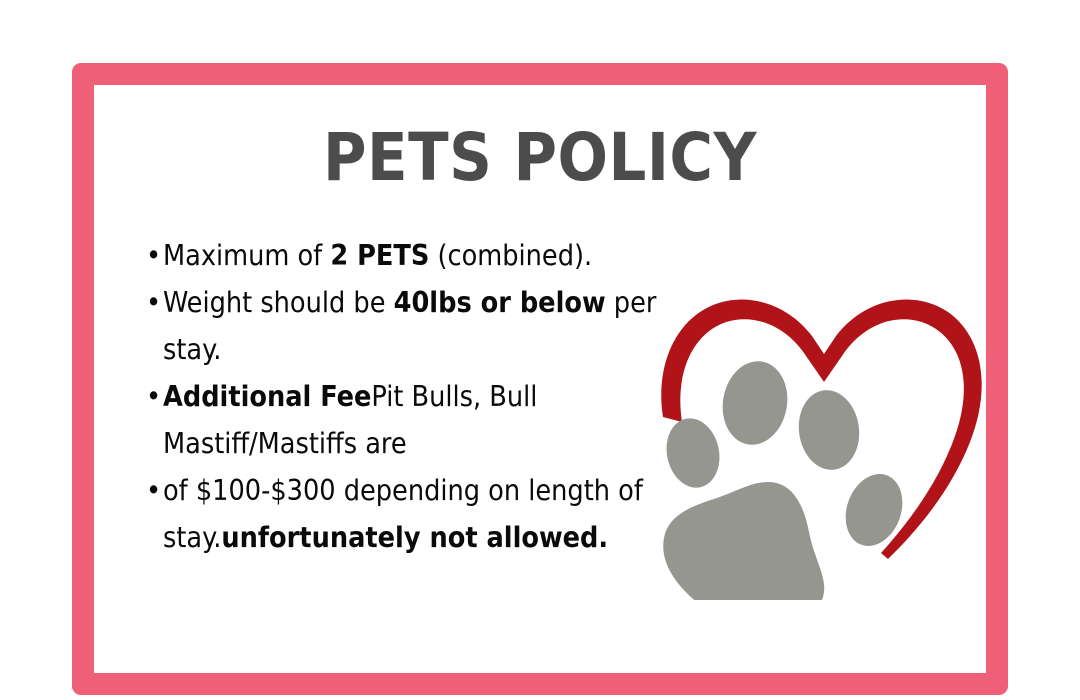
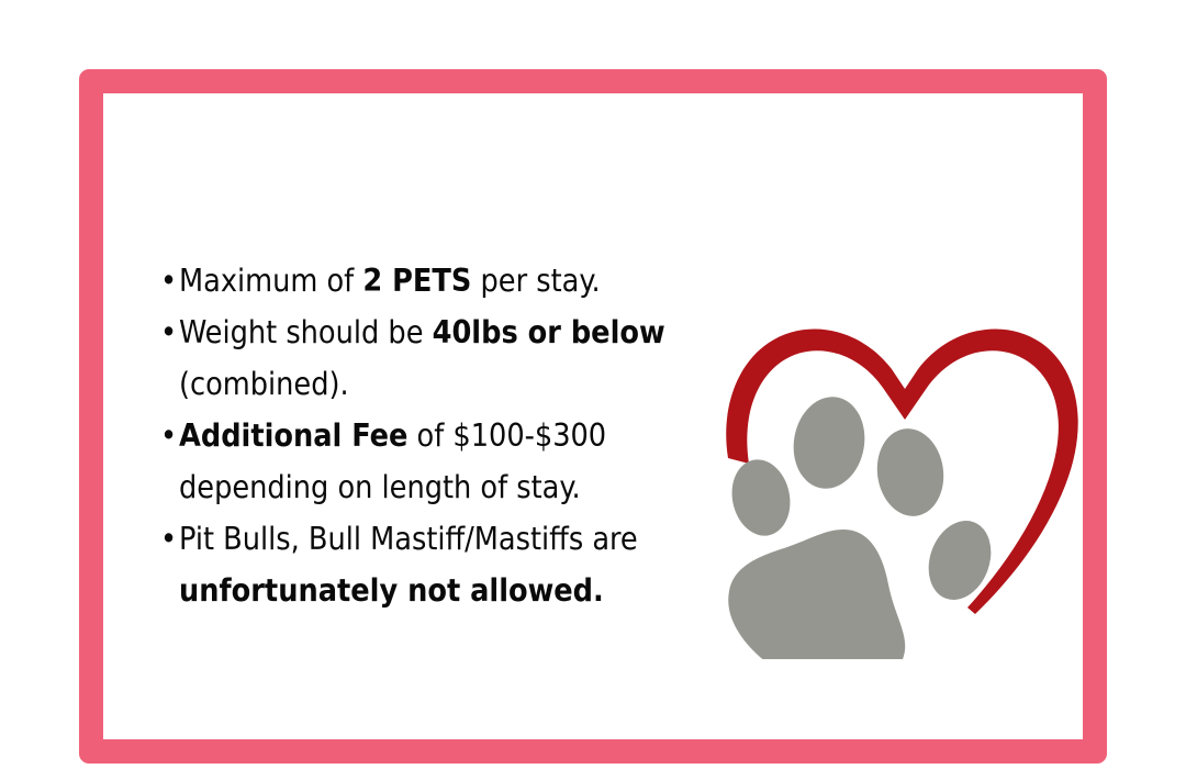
- PETS POLICY
  •
- Maximum of 2 PETS (combined).
+ Maximum of 2 PETS per stay.
  •
- Weight should be 40lbs or below per stay.
+ Weight should be 40lbs or below (combined).
  •
- Additional FeePit Bulls, Bull Mastiff/Mastiffs are
+ Additional Fee of $100-$300 depending on length of stay.
  •
- of $100-$300 depending on length of stay.unfortunately not allowed.
+ Pit Bulls, Bull Mastiff/Mastiffs are unfortunately not allowed.
